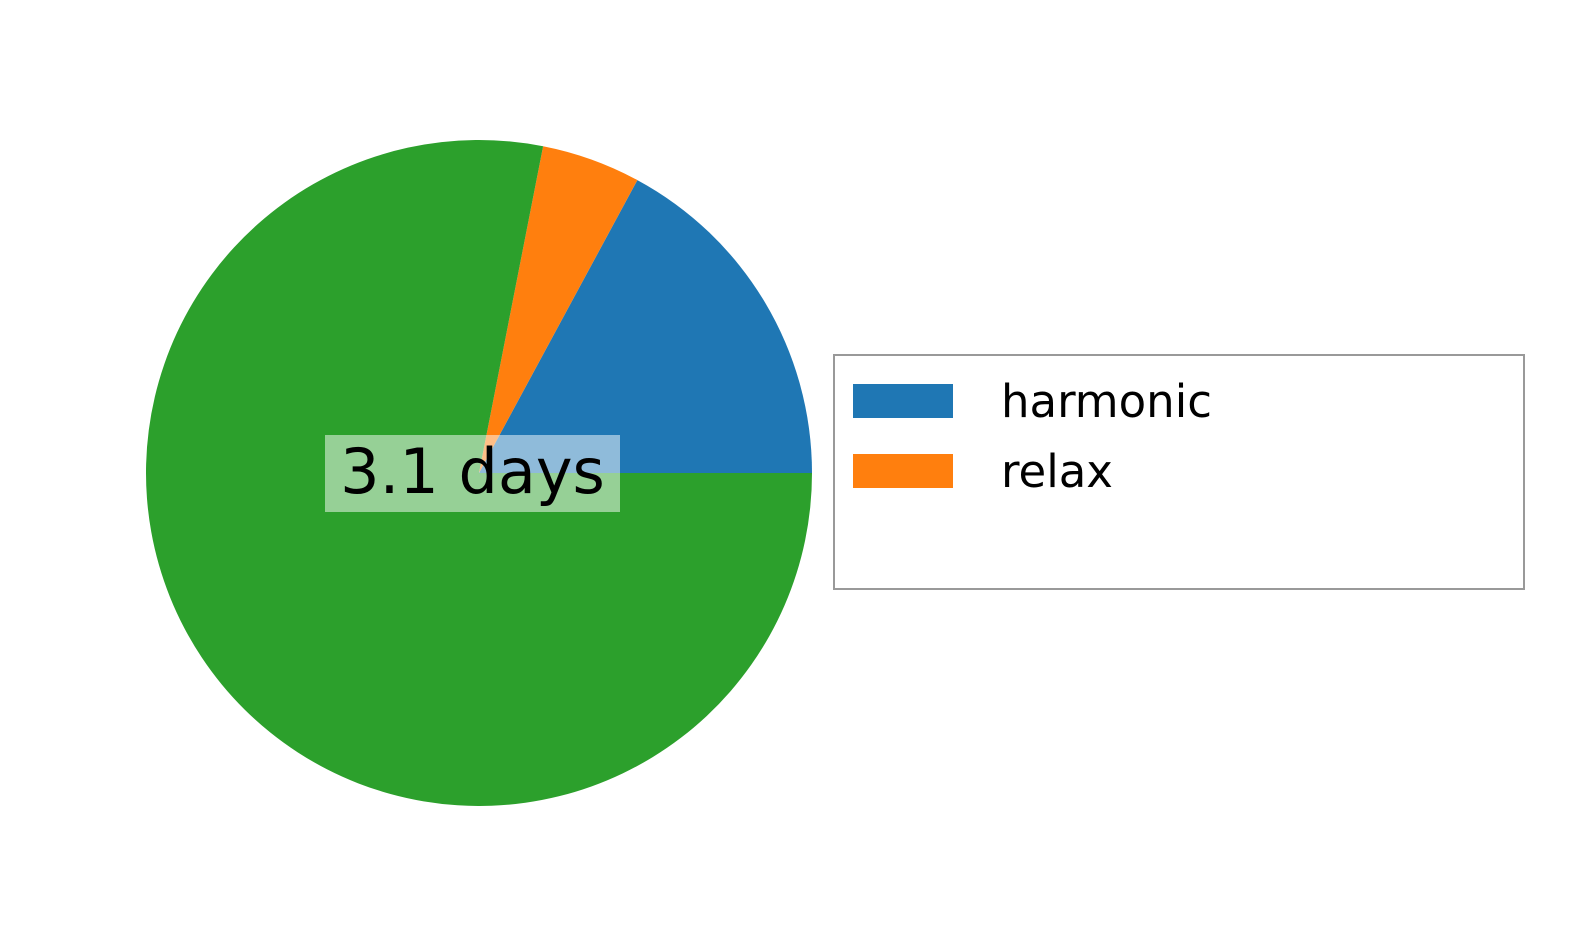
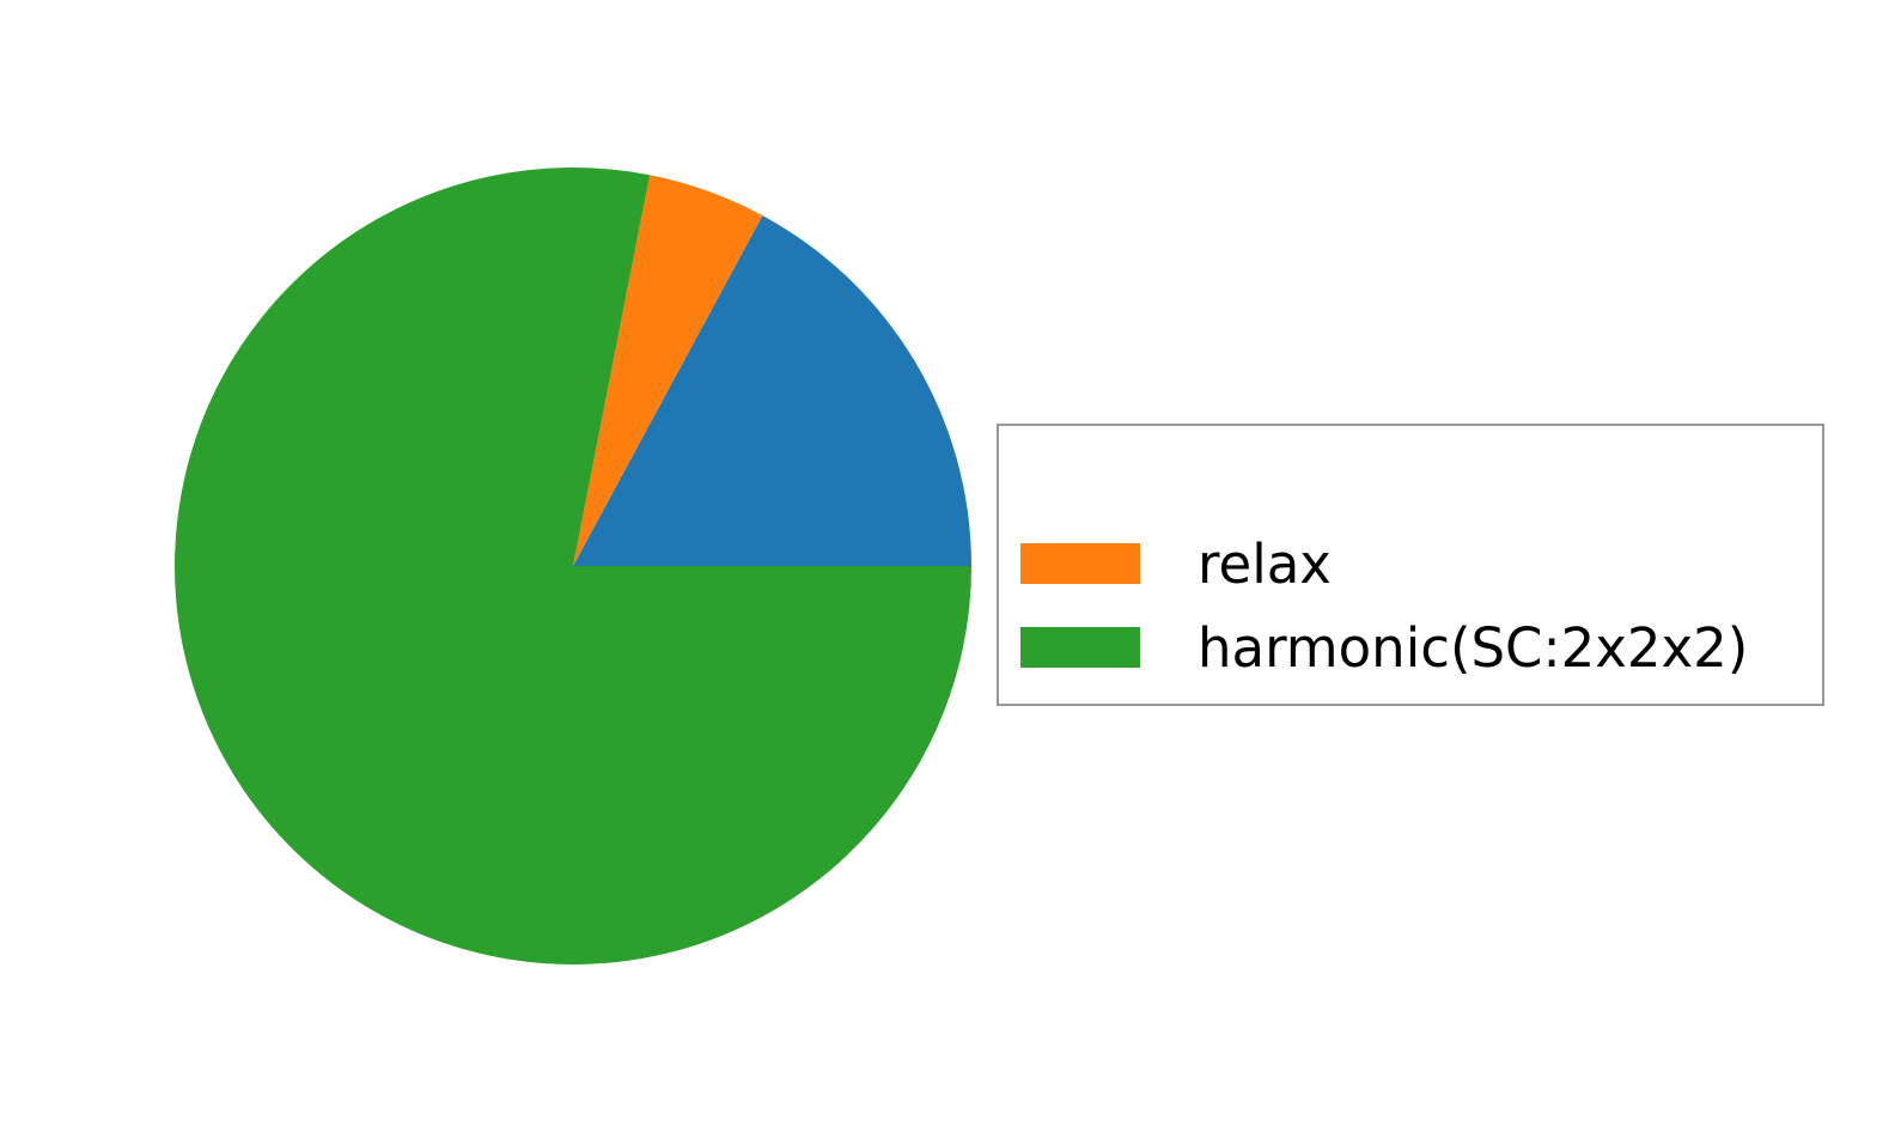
- 3.1 days
- harmonic
  relax
+ harmonic(SC:2x2x2)
